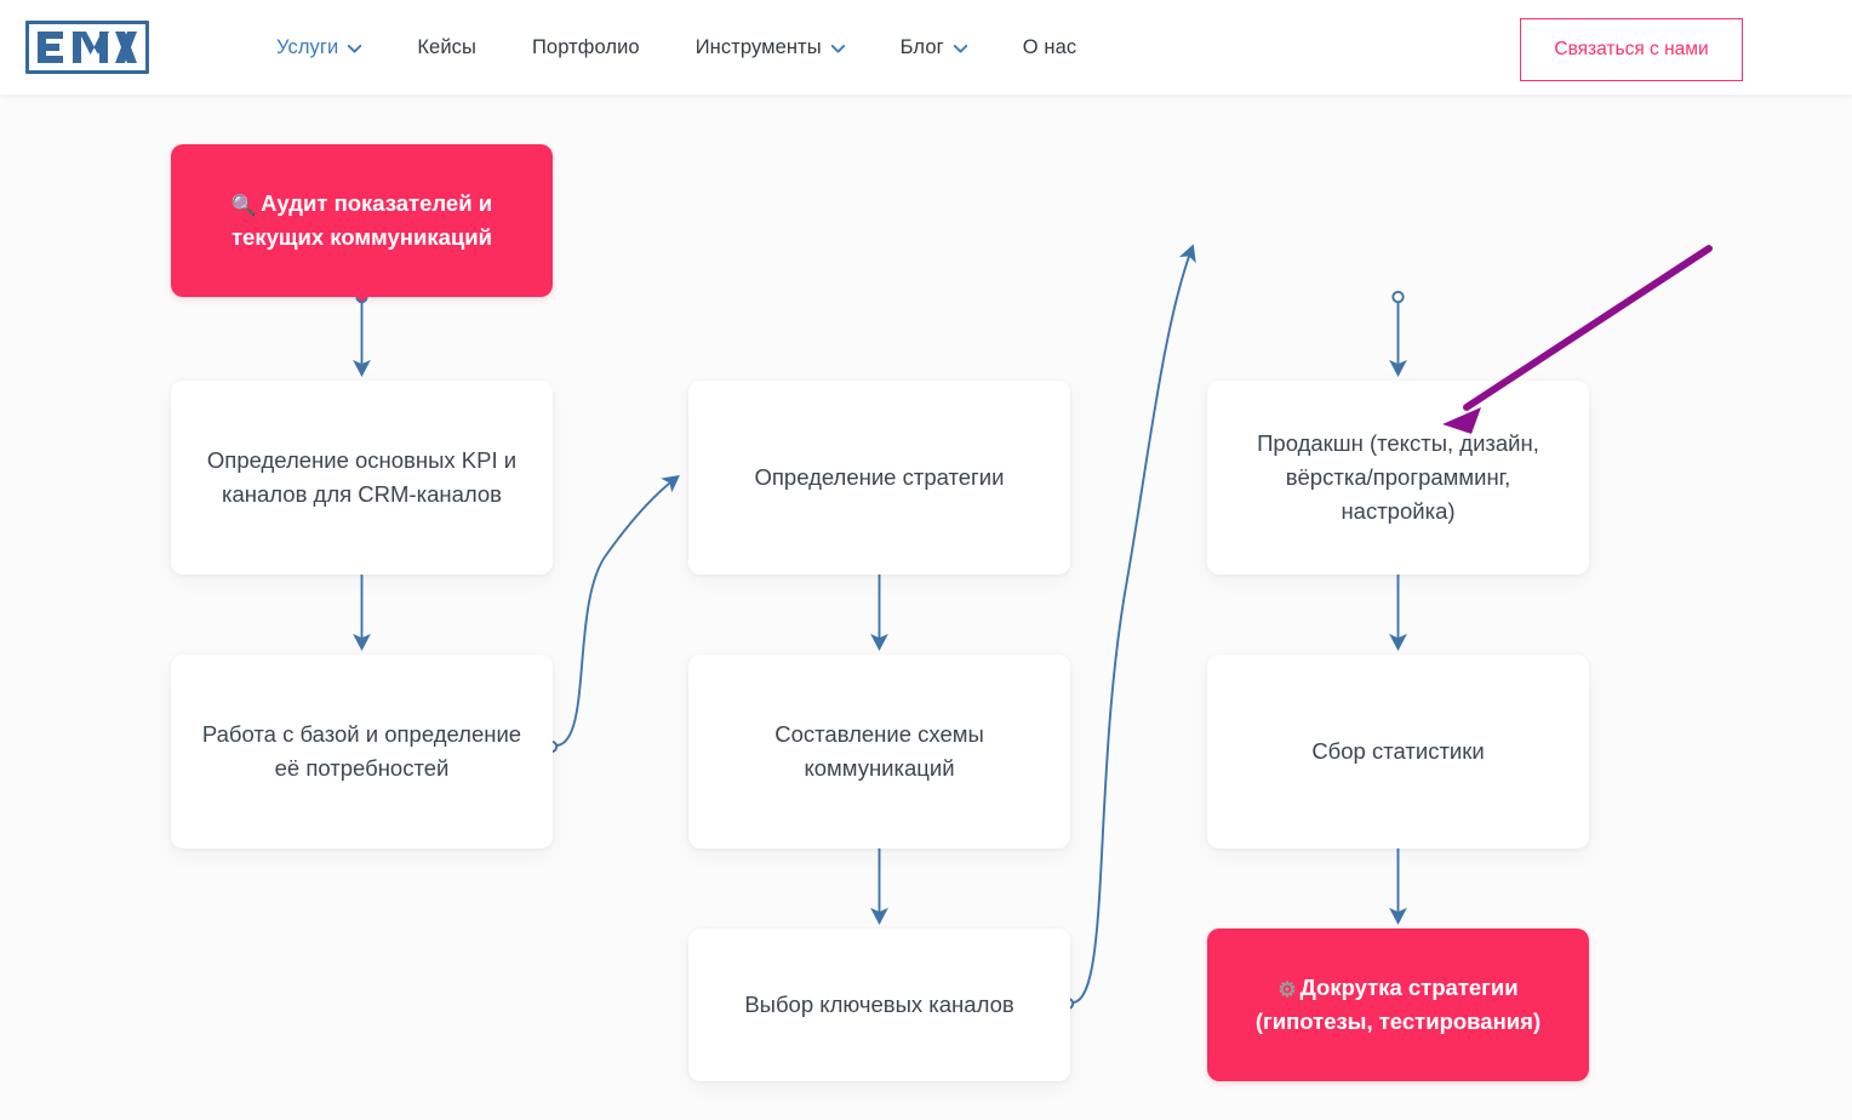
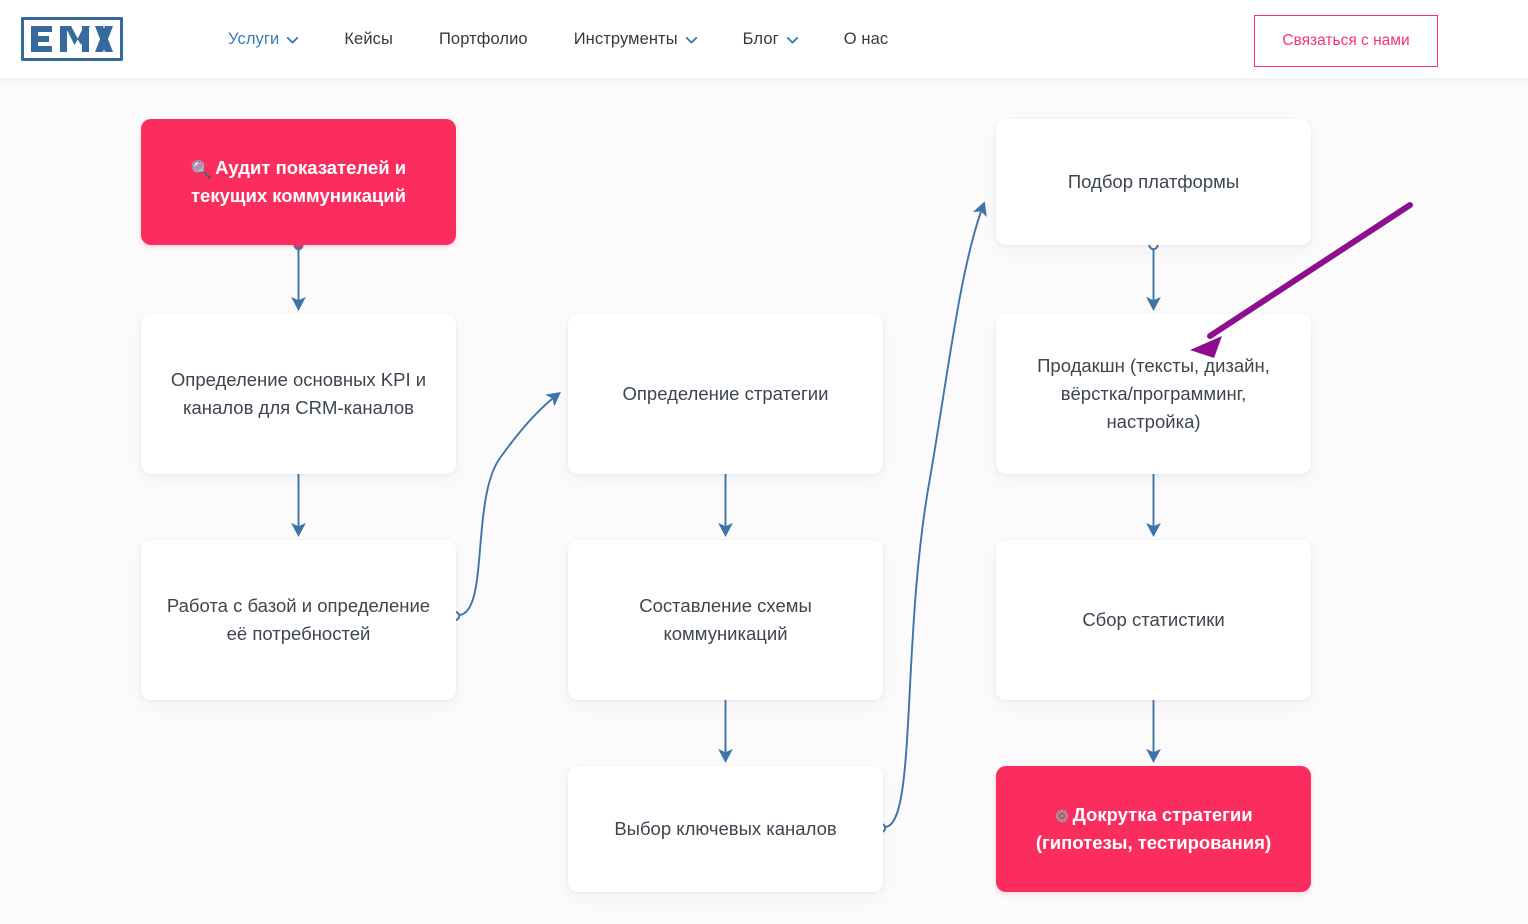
  Услуги
  Кейсы
  Портфолио
  Инструменты
  Блог
  О нас
  Связаться с нами
  🔍 Аудит показателей и текущих коммуникаций
  Определение основных KPI и каналов для CRM-каналов
  Работа с базой и определение её потребностей
  Определение стратегии
  Составление схемы коммуникаций
  Выбор ключевых каналов
+ Подбор платформы
  Продакшн (тексты, дизайн, вёрстка/программинг, настройка)
  Сбор статистики
  ⚙ Докрутка стратегии (гипотезы, тестирования)
